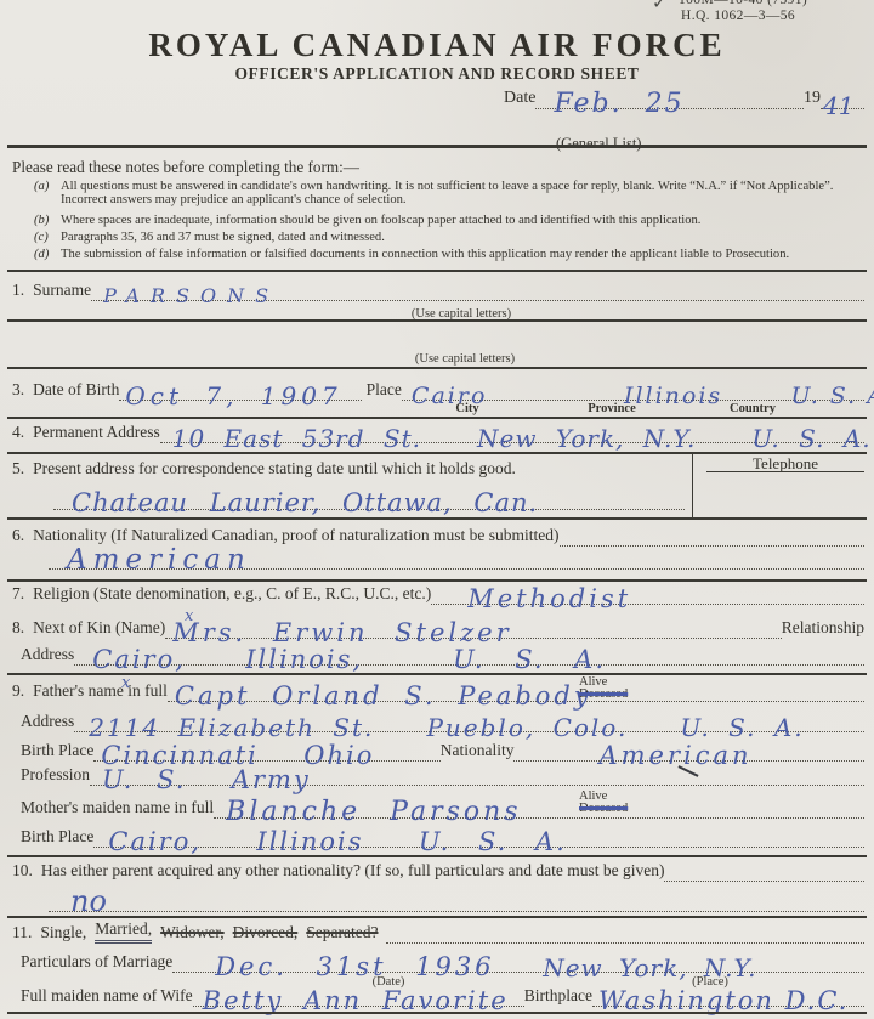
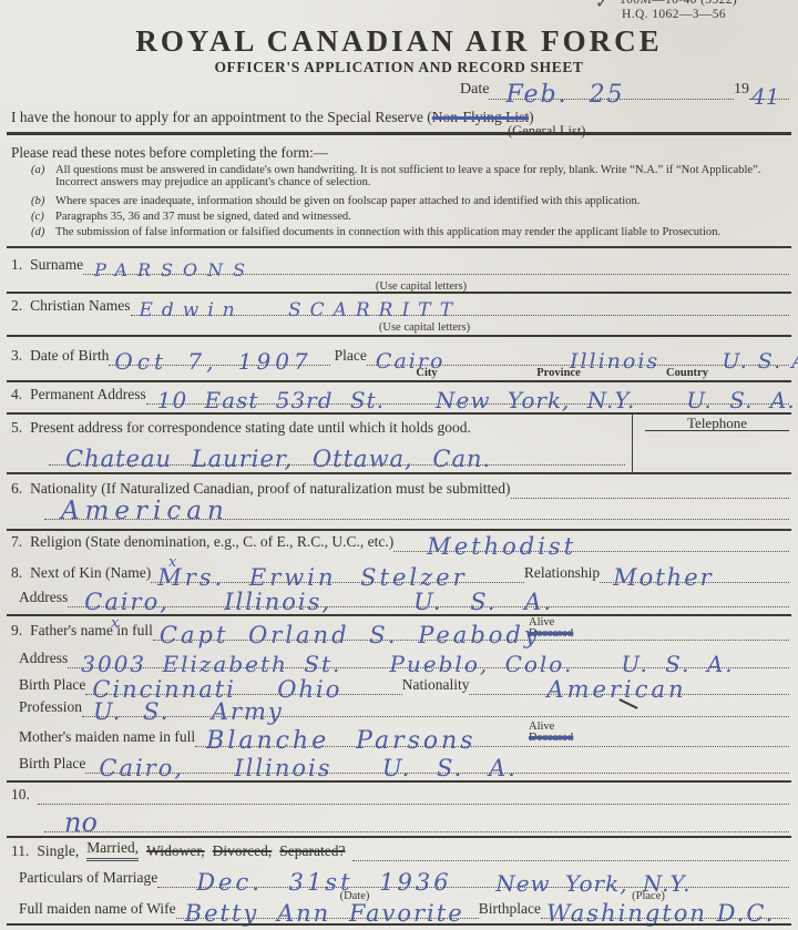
  ✓
- 100M—10-40 (7391)
+ 100M—10-40 (3522)
  H.Q. 1062—3—56
  ROYAL CANADIAN AIR FORCE
  OFFICER'S APPLICATION AND RECORD SHEET
  Date
  Feb. 25
  19
  41
+ I have the honour to apply for an appointment to the Special Reserve (Non-Flying List)
  (General List)
  Please read these notes before completing the form:—
  (a)
  All questions must be answered in candidate's own handwriting. It is not sufficient to leave a space for reply, blank. Write “N.A.” if “Not Applicable”. Incorrect answers may prejudice an applicant's chance of selection.
  (b)
  Where spaces are inadequate, information should be given on foolscap paper attached to and identified with this application.
  (c)
  Paragraphs 35, 36 and 37 must be signed, dated and witnessed.
  (d)
  The submission of false information or falsified documents in connection with this application may render the applicant liable to Prosecution.
  1.
  Surname
  PARSONS
  (Use capital letters)
+ 2.
+ Christian Names
+ Edwin SCARRITT
  (Use capital letters)
  3.
  Date of Birth
  Oct 7, 1907
  Place
  Cairo Illinois U. S.
  City
  Province
  Country
  4.
  Permanent Address
  10 East 53rd St. New York, N.Y. U. S. A.
  5.
  Present address for correspondence stating date until which it holds good.
  Telephone
  Chateau Laurier, Ottawa, Can.
  6.
  Nationality (If Naturalized Canadian, proof of naturalization must be submitted)
  American
  7.
  Religion (State denomination, e.g., C. of E., R.C., U.C., etc.)
  Methodist
  x
  8.
  Next of Kin (Name)
  Mrs. Erwin Stelzer
  Relationship
+ Mother
  Address
  Cairo, Illinois, U. S. A.
  x
  9.
  Father's name in full
  Capt Orland S. Peabody
  Alive
  Deceased
  Address
- 2114 Elizabeth St. Pueblo, Colo. U. S. A.
+ 3003 Elizabeth St. Pueblo, Colo. U. S. A.
  Birth Place
  Cincinnati Ohio
  Nationality
  American
  Profession
  U. S. Army
  Mother's maiden name in full
  Blanche Parsons
  Alive
  Deceased
  Birth Place
  Cairo, Illinois U. S. A.
  10.
- Has either parent acquired any other nationality? (If so, full particulars and date must be given)
  no
  11.
  Single,
  Married,
  Widower,
  Divorced,
  Separated?
  Particulars of Marriage
  Dec. 31st 1936
  New York, N.Y.
  (Date)
  (Place)
  Full maiden name of Wife
  Betty Ann Favorite
  Birthplace
  Washington D.C.
